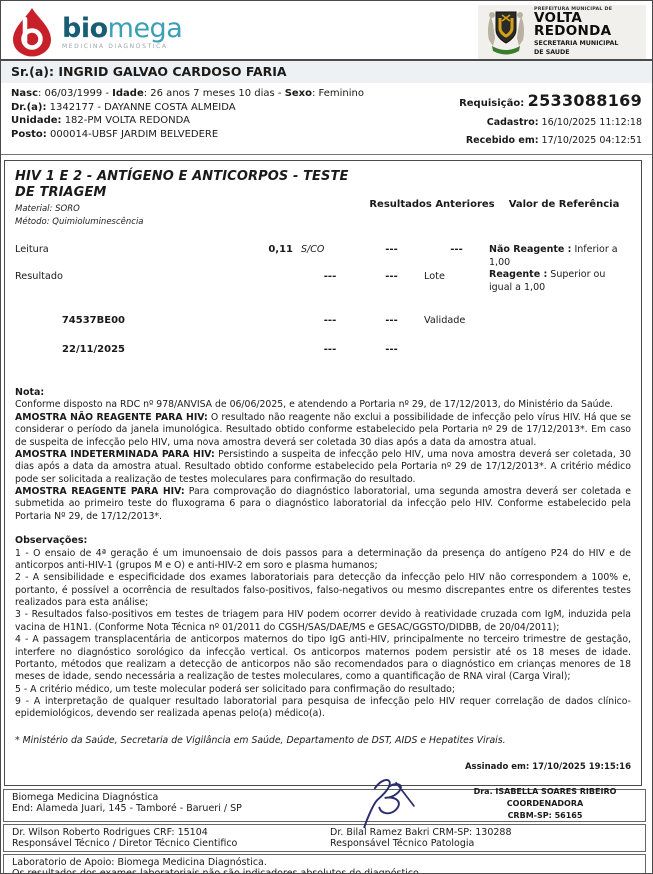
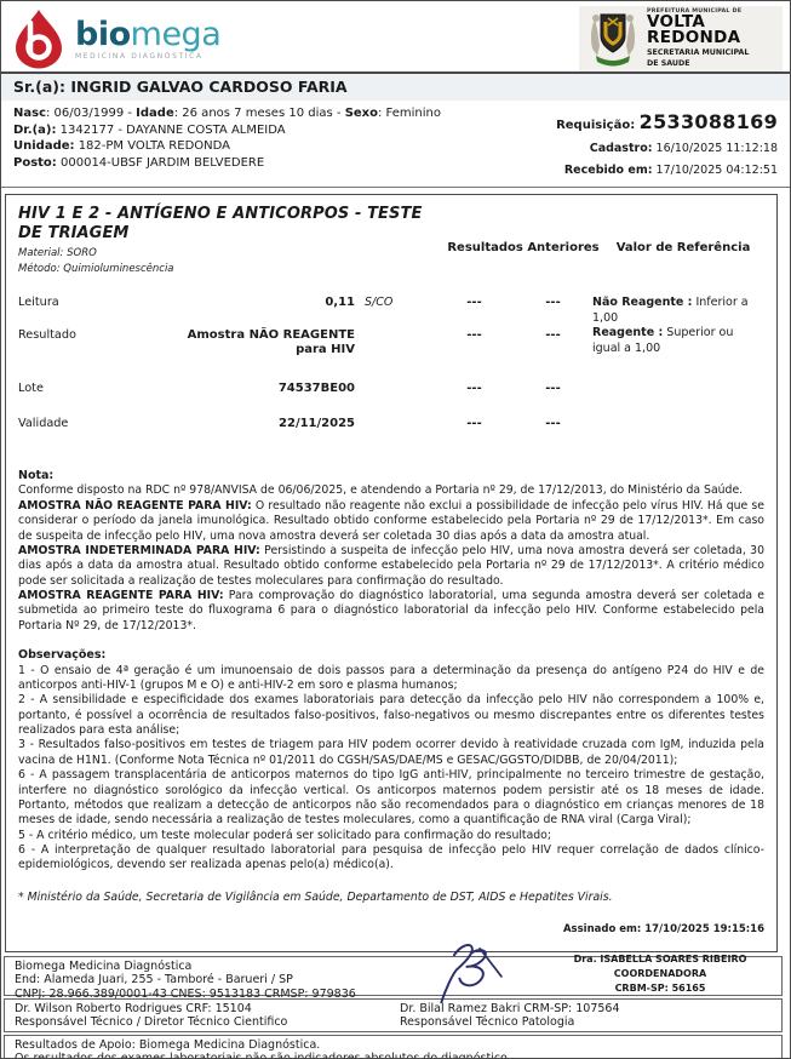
  biomega
  VOLTA
  REDONDA
  Sr.(a): INGRID GALVAO CARDOSO FARIA
  Nasc: 06/03/1999 - Idade: 26 anos 7 meses 10 dias - Sexo: Feminino
  Dr.(a): 1342177 - DAYANNE COSTA ALMEIDA
  Unidade: 182-PM VOLTA REDONDA
  Posto: 000014-UBSF JARDIM BELVEDERE
  Requisição: 2533088169
  Cadastro: 16/10/2025 11:12:18
  Recebido em: 17/10/2025 04:12:51
  HIV 1 E 2 - ANTÍGENO E ANTICORPOS - TESTE DE TRIAGEM
  Material: SORO
  Método: Quimioluminescência
  Resultados Anteriores
  Valor de Referência
  Leitura
  0,11
  S/CO
  ---
  ---
  Não Reagente : Inferior a 1,00
  Reagente : Superior ou igual a 1,00
  Resultado
+ Amostra NÃO REAGENTE para HIV
  ---
  ---
  Lote
  74537BE00
  ---
  ---
  Validade
  22/11/2025
  ---
  ---
  Nota:
  Conforme disposto na RDC nº 978/ANVISA de 06/06/2025, e atendendo a Portaria nº 29, de 17/12/2013, do Ministério da Saúde.
  AMOSTRA NÃO REAGENTE PARA HIV: O resultado não reagente não exclui a possibilidade de infecção pelo vírus HIV. Há que se considerar o período da janela imunológica. Resultado obtido conforme estabelecido pela Portaria nº 29 de 17/12/2013*. Em caso de suspeita de infecção pelo HIV, uma nova amostra deverá ser coletada 30 dias após a data da amostra atual.
  AMOSTRA INDETERMINADA PARA HIV: Persistindo a suspeita de infecção pelo HIV, uma nova amostra deverá ser coletada, 30 dias após a data da amostra atual. Resultado obtido conforme estabelecido pela Portaria nº 29 de 17/12/2013*. A critério médico pode ser solicitada a realização de testes moleculares para confirmação do resultado.
  AMOSTRA REAGENTE PARA HIV: Para comprovação do diagnóstico laboratorial, uma segunda amostra deverá ser coletada e submetida ao primeiro teste do fluxograma 6 para o diagnóstico laboratorial da infecção pelo HIV. Conforme estabelecido pela Portaria Nº 29, de 17/12/2013*.
  Observações:
  1 - O ensaio de 4ª geração é um imunoensaio de dois passos para a determinação da presença do antígeno P24 do HIV e de anticorpos anti-HIV-1 (grupos M e O) e anti-HIV-2 em soro e plasma humanos;
  2 - A sensibilidade e especificidade dos exames laboratoriais para detecção da infecção pelo HIV não correspondem a 100% e, portanto, é possível a ocorrência de resultados falso-positivos, falso-negativos ou mesmo discrepantes entre os diferentes testes realizados para esta análise;
  3 - Resultados falso-positivos em testes de triagem para HIV podem ocorrer devido à reatividade cruzada com IgM, induzida pela vacina de H1N1. (Conforme Nota Técnica nº 01/2011 do CGSH/SAS/DAE/MS e GESAC/GGSTO/DIDBB, de 20/04/2011);
- 4 - A passagem transplacentária de anticorpos maternos do tipo IgG anti-HIV, principalmente no terceiro trimestre de gestação, interfere no diagnóstico sorológico da infecção vertical. Os anticorpos maternos podem persistir até os 18 meses de idade. Portanto, métodos que realizam a detecção de anticorpos não são recomendados para o diagnóstico em crianças menores de 18 meses de idade, sendo necessária a realização de testes moleculares, como a quantificação de RNA viral (Carga Viral);
+ 6 - A passagem transplacentária de anticorpos maternos do tipo IgG anti-HIV, principalmente no terceiro trimestre de gestação, interfere no diagnóstico sorológico da infecção vertical. Os anticorpos maternos podem persistir até os 18 meses de idade. Portanto, métodos que realizam a detecção de anticorpos não são recomendados para o diagnóstico em crianças menores de 18 meses de idade, sendo necessária a realização de testes moleculares, como a quantificação de RNA viral (Carga Viral);
  5 - A critério médico, um teste molecular poderá ser solicitado para confirmação do resultado;
- 9 - A interpretação de qualquer resultado laboratorial para pesquisa de infecção pelo HIV requer correlação de dados clínico-epidemiológicos, devendo ser realizada apenas pelo(a) médico(a).
+ 6 - A interpretação de qualquer resultado laboratorial para pesquisa de infecção pelo HIV requer correlação de dados clínico-epidemiológicos, devendo ser realizada apenas pelo(a) médico(a).
  * Ministério da Saúde, Secretaria de Vigilância em Saúde, Departamento de DST, AIDS e Hepatites Virais.
  Assinado em: 17/10/2025 19:15:16
  Dra. ISABELLA SOARES RIBEIRO
  COORDENADORA
  CRBM-SP: 56165
  Biomega Medicina Diagnóstica
- End: Alameda Juari, 145 - Tamboré - Barueri / SP
+ End: Alameda Juari, 255 - Tamboré - Barueri / SP
+ CNPJ: 28.966.389/0001-43 CNES: 9513183 CRMSP: 979836
  Dr. Wilson Roberto Rodrigues CRF: 15104
  Responsável Técnico / Diretor Técnico Cientifico
- Dr. Bilal Ramez Bakri CRM-SP: 130288
+ Dr. Bilal Ramez Bakri CRM-SP: 107564
  Responsável Técnico Patologia
- Laboratorio de Apoio: Biomega Medicina Diagnóstica.
+ Resultados de Apoio: Biomega Medicina Diagnóstica.
